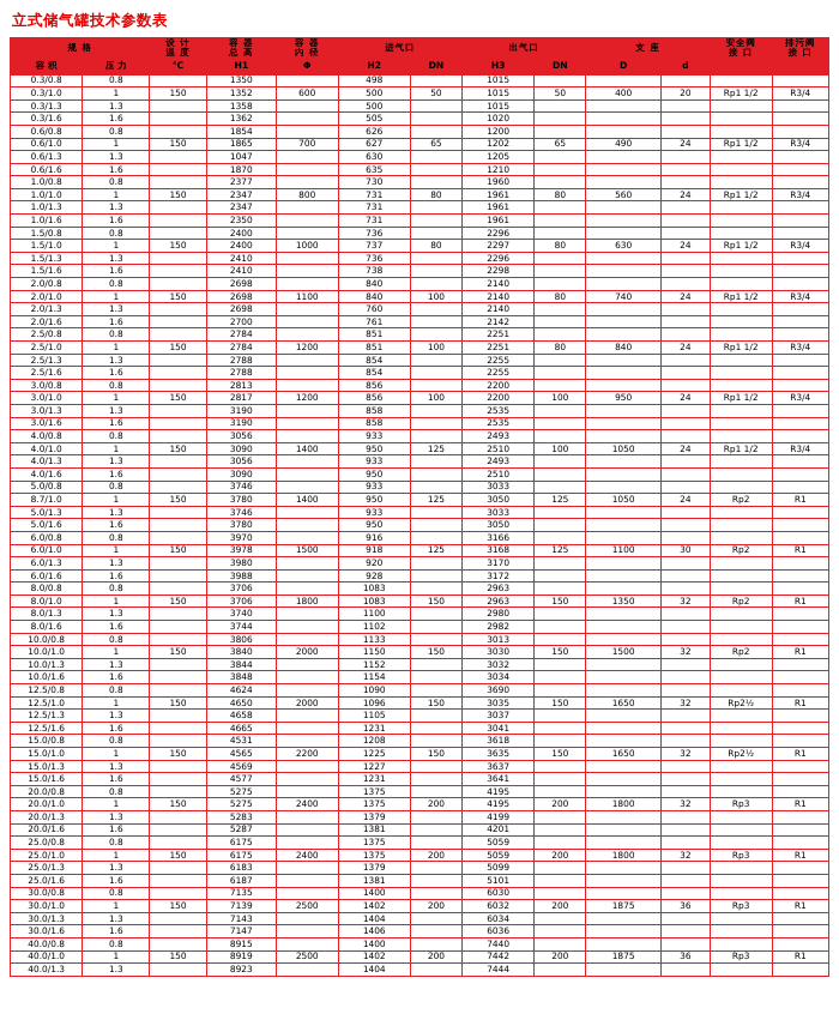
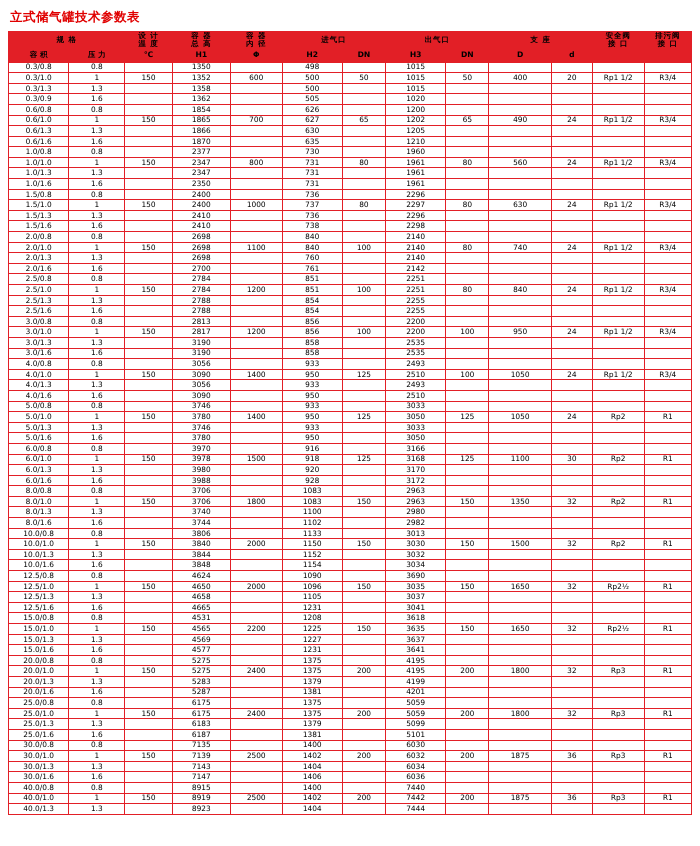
  立式储气罐技术参数表
  规 格	设 计温 度	容 器总 高	容 器内 径	进气口	出气口	支 座	安全阀接 口	排污阀接 口
  容 积	压 力	°C	H1	Φ	H2	DN	H3	DN	D	d
  0.3/0.8	0.8		1350		498		1015
  0.3/1.0	1	150	1352	600	500	50	1015	50	400	20	Rp1 1/2	R3/4
  0.3/1.3	1.3		1358		500		1015
- 0.3/1.6	1.6		1362		505		1020
+ 0.3/0.9	1.6		1362		505		1020
  0.6/0.8	0.8		1854		626		1200
  0.6/1.0	1	150	1865	700	627	65	1202	65	490	24	Rp1 1/2	R3/4
- 0.6/1.3	1.3		1047		630		1205
+ 0.6/1.3	1.3		1866		630		1205
  0.6/1.6	1.6		1870		635		1210
  1.0/0.8	0.8		2377		730		1960
  1.0/1.0	1	150	2347	800	731	80	1961	80	560	24	Rp1 1/2	R3/4
  1.0/1.3	1.3		2347		731		1961
  1.0/1.6	1.6		2350		731		1961
  1.5/0.8	0.8		2400		736		2296
  1.5/1.0	1	150	2400	1000	737	80	2297	80	630	24	Rp1 1/2	R3/4
  1.5/1.3	1.3		2410		736		2296
  1.5/1.6	1.6		2410		738		2298
  2.0/0.8	0.8		2698		840		2140
  2.0/1.0	1	150	2698	1100	840	100	2140	80	740	24	Rp1 1/2	R3/4
  2.0/1.3	1.3		2698		760		2140
  2.0/1.6	1.6		2700		761		2142
  2.5/0.8	0.8		2784		851		2251
  2.5/1.0	1	150	2784	1200	851	100	2251	80	840	24	Rp1 1/2	R3/4
  2.5/1.3	1.3		2788		854		2255
  2.5/1.6	1.6		2788		854		2255
  3.0/0.8	0.8		2813		856		2200
  3.0/1.0	1	150	2817	1200	856	100	2200	100	950	24	Rp1 1/2	R3/4
  3.0/1.3	1.3		3190		858		2535
  3.0/1.6	1.6		3190		858		2535
  4.0/0.8	0.8		3056		933		2493
  4.0/1.0	1	150	3090	1400	950	125	2510	100	1050	24	Rp1 1/2	R3/4
  4.0/1.3	1.3		3056		933		2493
  4.0/1.6	1.6		3090		950		2510
  5.0/0.8	0.8		3746		933		3033
- 8.7/1.0	1	150	3780	1400	950	125	3050	125	1050	24	Rp2	R1
+ 5.0/1.0	1	150	3780	1400	950	125	3050	125	1050	24	Rp2	R1
  5.0/1.3	1.3		3746		933		3033
  5.0/1.6	1.6		3780		950		3050
  6.0/0.8	0.8		3970		916		3166
  6.0/1.0	1	150	3978	1500	918	125	3168	125	1100	30	Rp2	R1
  6.0/1.3	1.3		3980		920		3170
  6.0/1.6	1.6		3988		928		3172
  8.0/0.8	0.8		3706		1083		2963
  8.0/1.0	1	150	3706	1800	1083	150	2963	150	1350	32	Rp2	R1
  8.0/1.3	1.3		3740		1100		2980
  8.0/1.6	1.6		3744		1102		2982
  10.0/0.8	0.8		3806		1133		3013
  10.0/1.0	1	150	3840	2000	1150	150	3030	150	1500	32	Rp2	R1
  10.0/1.3	1.3		3844		1152		3032
  10.0/1.6	1.6		3848		1154		3034
  12.5/0.8	0.8		4624		1090		3690
  12.5/1.0	1	150	4650	2000	1096	150	3035	150	1650	32	Rp2½	R1
  12.5/1.3	1.3		4658		1105		3037
  12.5/1.6	1.6		4665		1231		3041
  15.0/0.8	0.8		4531		1208		3618
  15.0/1.0	1	150	4565	2200	1225	150	3635	150	1650	32	Rp2½	R1
  15.0/1.3	1.3		4569		1227		3637
  15.0/1.6	1.6		4577		1231		3641
  20.0/0.8	0.8		5275		1375		4195
  20.0/1.0	1	150	5275	2400	1375	200	4195	200	1800	32	Rp3	R1
  20.0/1.3	1.3		5283		1379		4199
  20.0/1.6	1.6		5287		1381		4201
  25.0/0.8	0.8		6175		1375		5059
  25.0/1.0	1	150	6175	2400	1375	200	5059	200	1800	32	Rp3	R1
  25.0/1.3	1.3		6183		1379		5099
  25.0/1.6	1.6		6187		1381		5101
  30.0/0.8	0.8		7135		1400		6030
  30.0/1.0	1	150	7139	2500	1402	200	6032	200	1875	36	Rp3	R1
  30.0/1.3	1.3		7143		1404		6034
  30.0/1.6	1.6		7147		1406		6036
  40.0/0.8	0.8		8915		1400		7440
  40.0/1.0	1	150	8919	2500	1402	200	7442	200	1875	36	Rp3	R1
  40.0/1.3	1.3		8923		1404		7444
